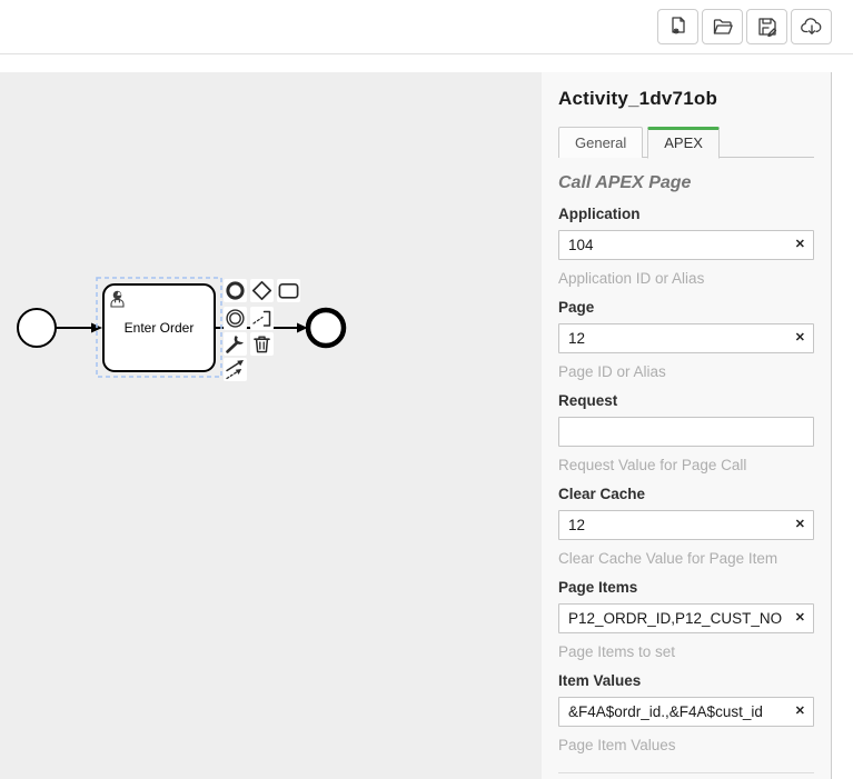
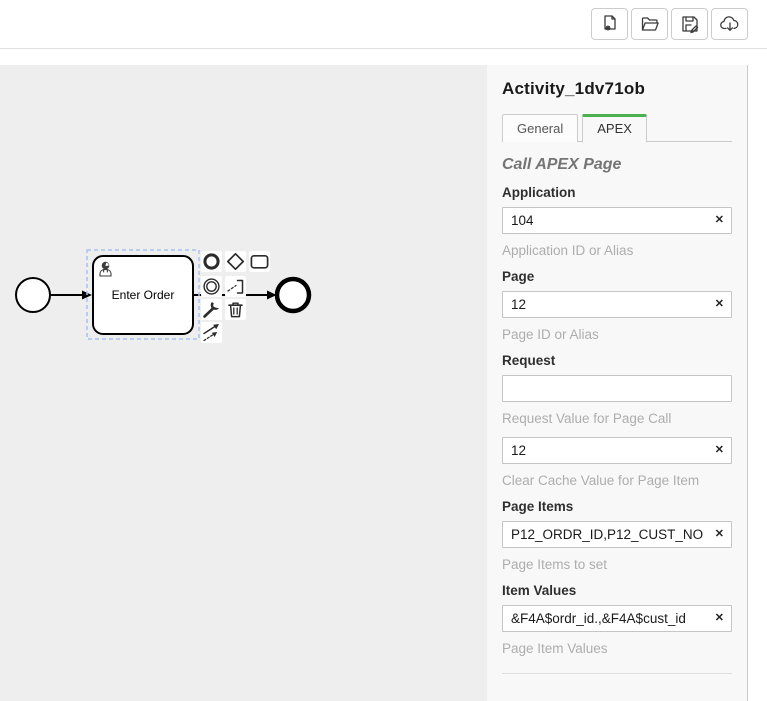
  Enter Order
  Activity_1dv71ob
  General
  APEX
  Call APEX Page
  Application
  104
  ✕
  Application ID or Alias
  Page
  12
  ✕
  Page ID or Alias
  Request
  Request Value for Page Call
- Clear Cache
  12
  ✕
  Clear Cache Value for Page Item
  Page Items
  P12_ORDR_ID,P12_CUST_NO
  ✕
  Page Items to set
  Item Values
  &F4A$ordr_id.,&F4A$cust_id
  ✕
  Page Item Values
